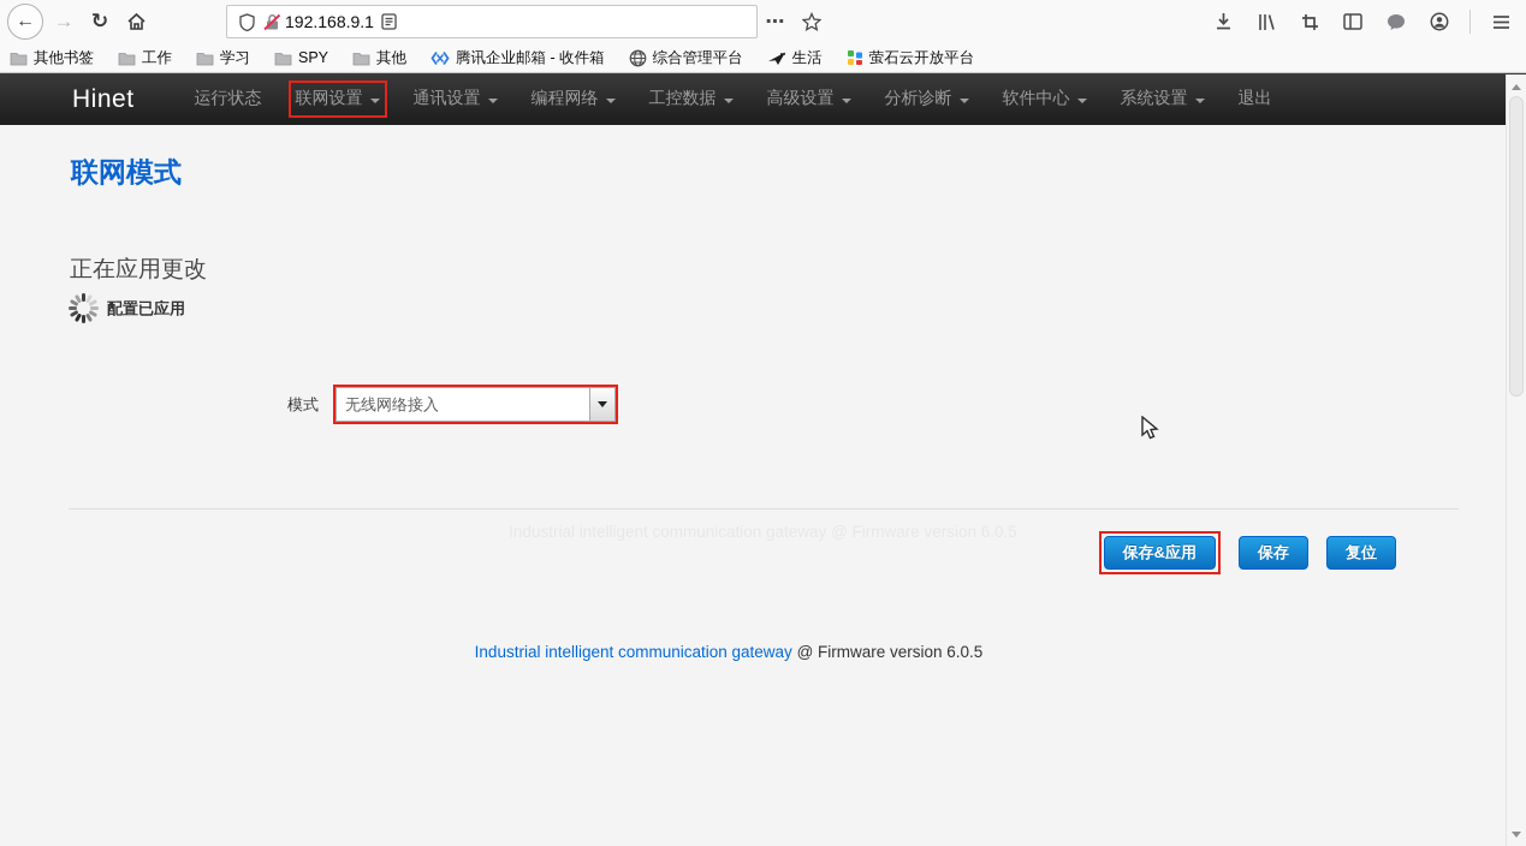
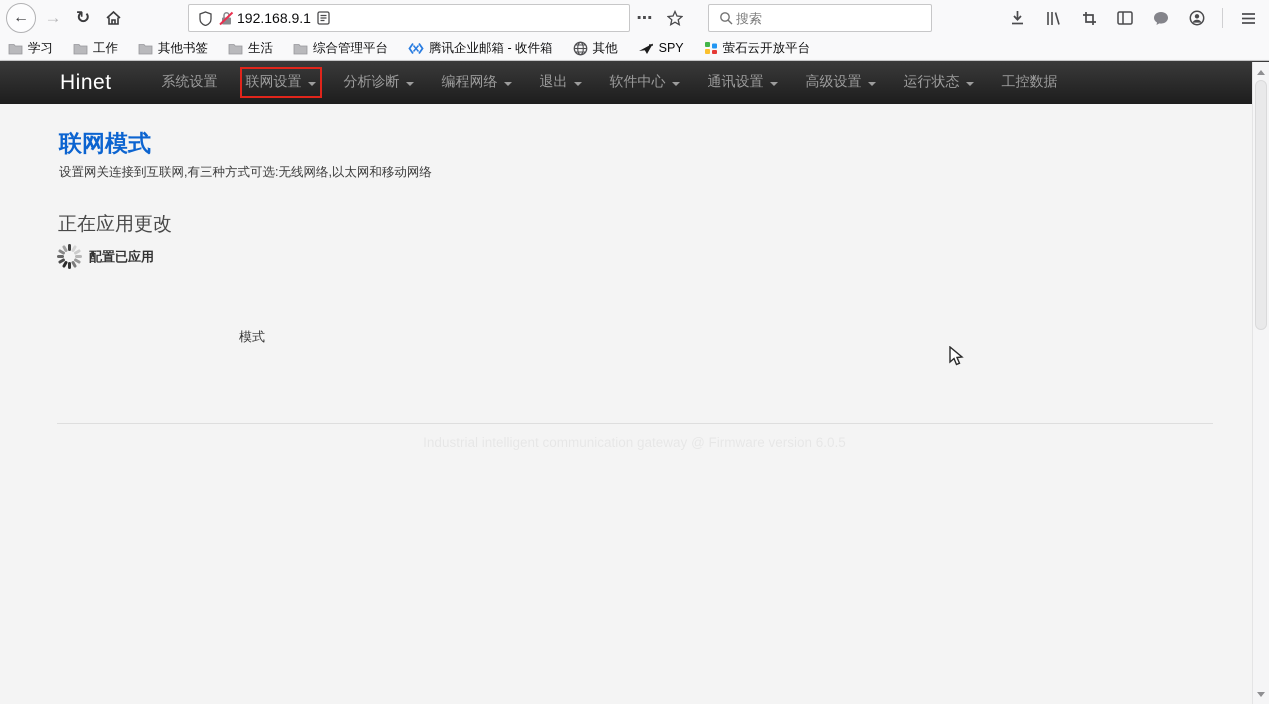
  ←
  →
  ↻
  192.168.9.1
  ⋯
+ 搜索
- 其他书签
+ 学习
  工作
- 学习
+ 其他书签
- SPY
+ 生活
- 其他
+ 综合管理平台
  腾讯企业邮箱 - 收件箱
- 综合管理平台
+ 其他
- 生活
+ SPY
  萤石云开放平台
  Hinet
- 运行状态
+ 系统设置
  联网设置
- 通讯设置
+ 分析诊断
  编程网络
- 工控数据
+ 退出
- 高级设置
+ 软件中心
- 分析诊断
+ 通讯设置
- 软件中心
+ 高级设置
- 系统设置
+ 运行状态
- 退出
+ 工控数据
  联网模式
+ 设置网关连接到互联网,有三种方式可选:无线网络,以太网和移动网络
  正在应用更改
  配置已应用
  模式
- 无线网络接入
- 保存&应用
- 保存
- 复位
- Industrial intelligent communication gateway @ Firmware version 6.0.5
